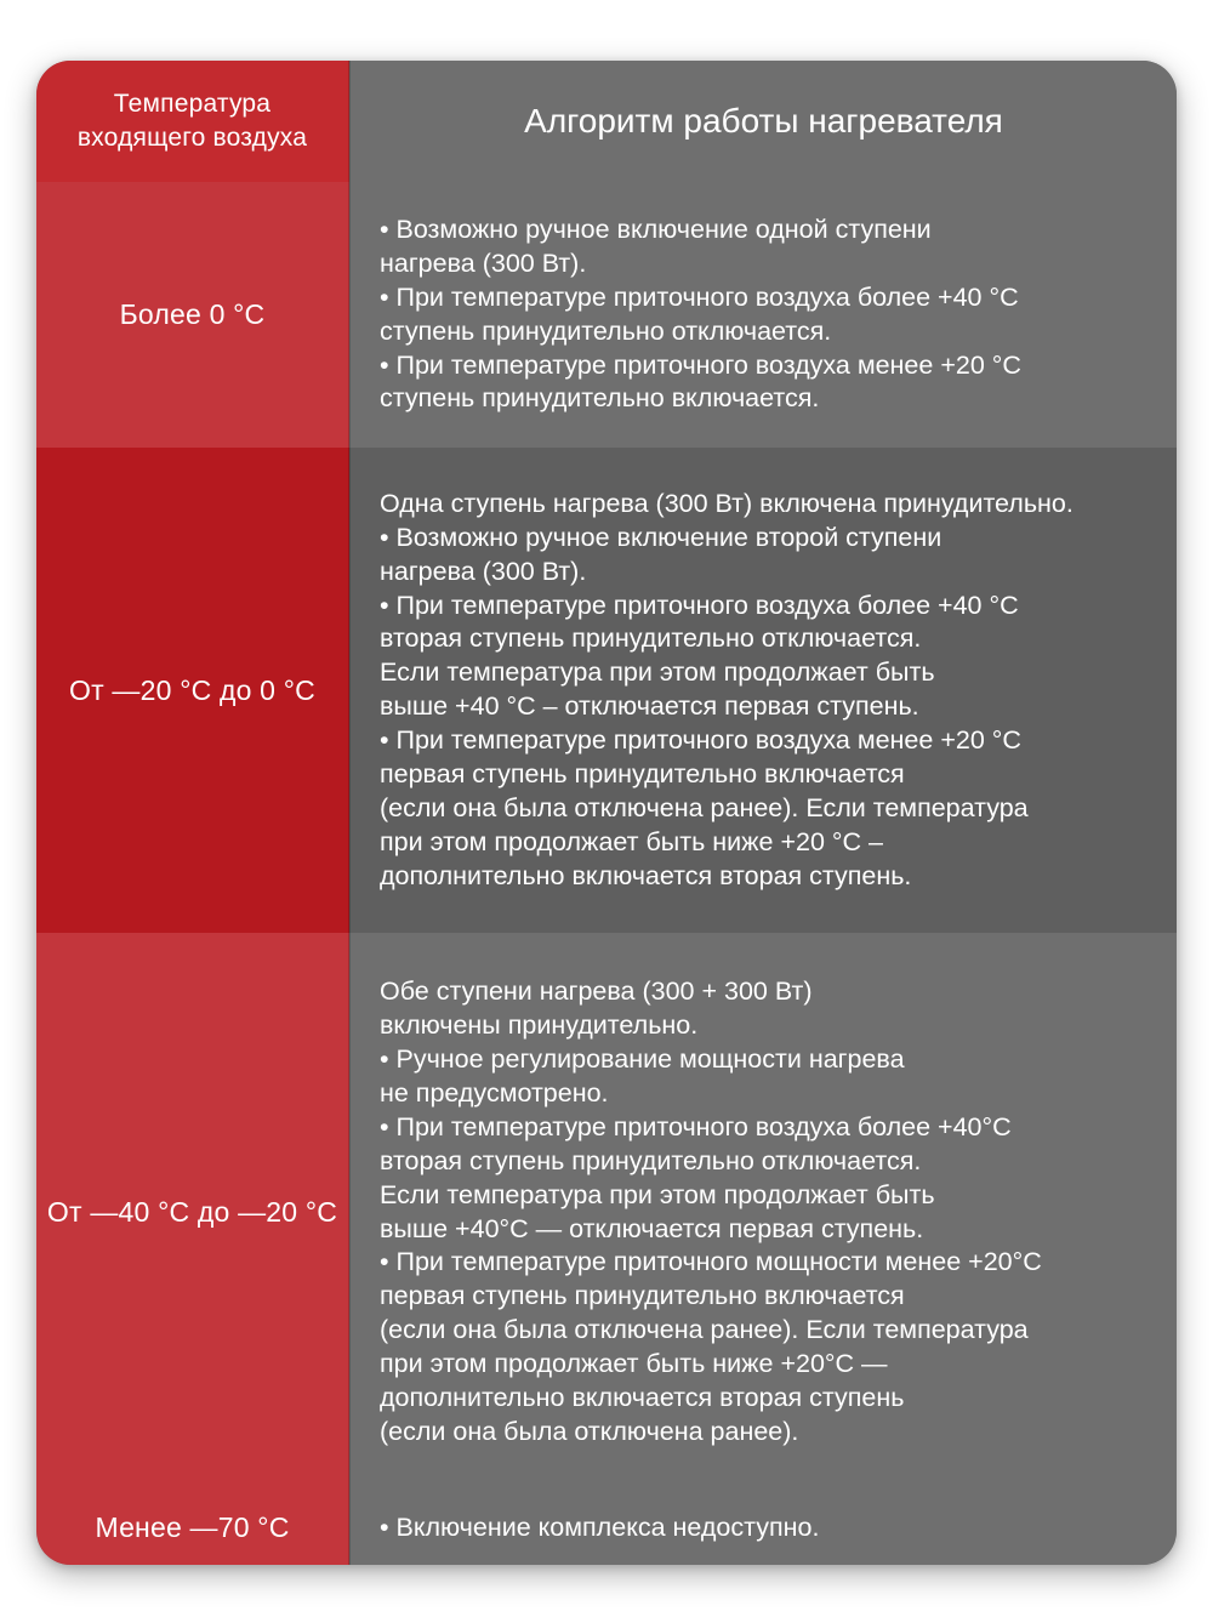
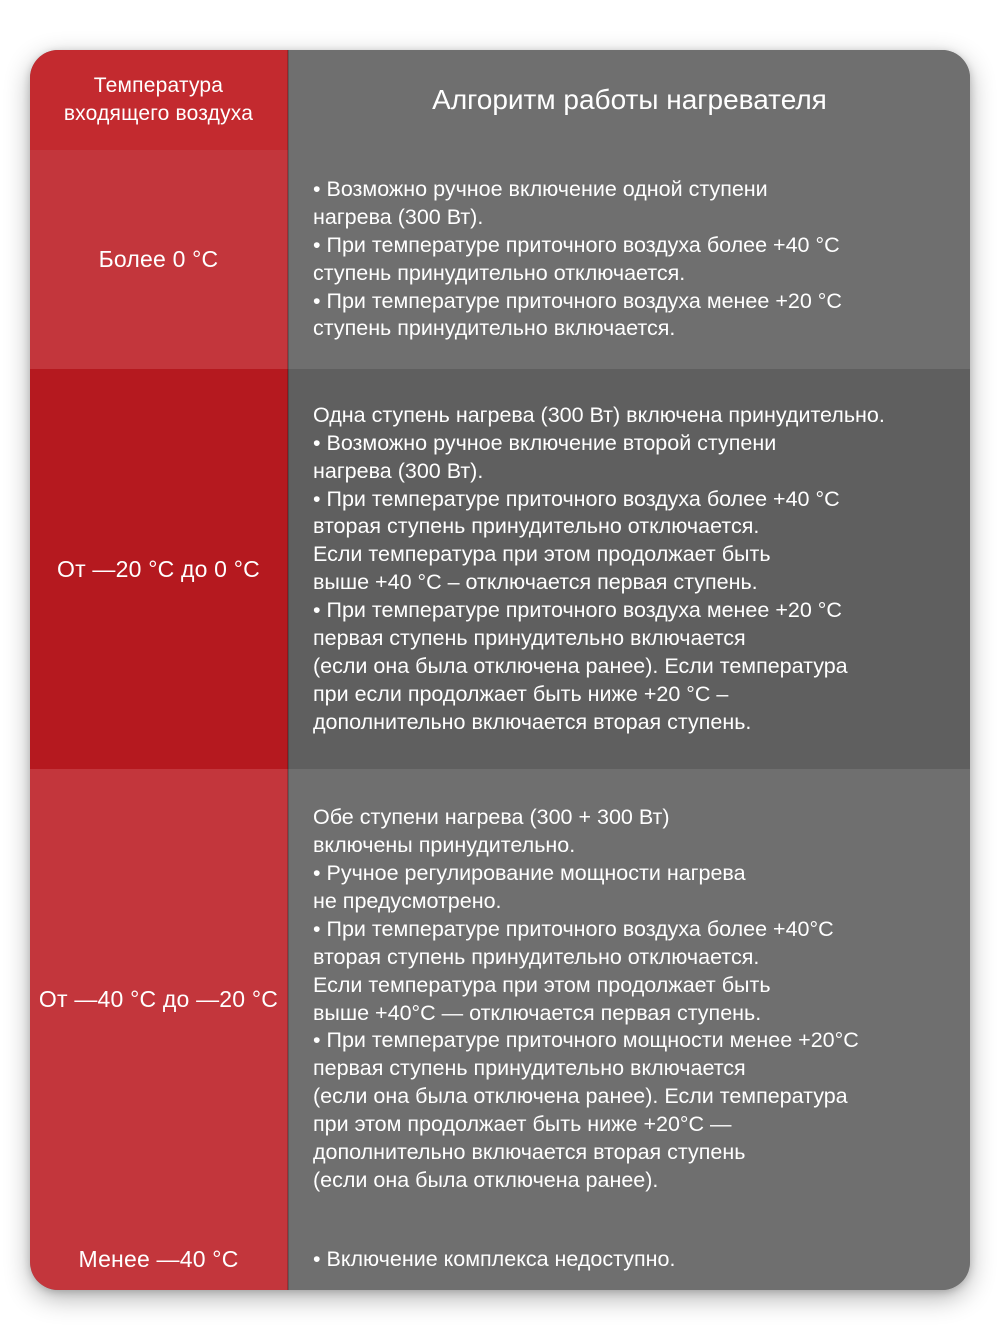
  Температура входящего воздуха	Алгоритм работы нагревателя
  Более 0 °C	• Возможно ручное включение одной ступени нагрева (300 Вт). • При температуре приточного воздуха более +40 °C ступень принудительно отключается. • При температуре приточного воздуха менее +20 °C ступень принудительно включается.
- От —20 °C до 0 °C	Одна ступень нагрева (300 Вт) включена принудительно. • Возможно ручное включение второй ступени нагрева (300 Вт). • При температуре приточного воздуха более +40 °C вторая ступень принудительно отключается. Если температура при этом продолжает быть выше +40 °C – отключается первая ступень. • При температуре приточного воздуха менее +20 °C первая ступень принудительно включается (если она была отключена ранее). Если температура при этом продолжает быть ниже +20 °C – дополнительно включается вторая ступень.
+ От —20 °C до 0 °C	Одна ступень нагрева (300 Вт) включена принудительно. • Возможно ручное включение второй ступени нагрева (300 Вт). • При температуре приточного воздуха более +40 °C вторая ступень принудительно отключается. Если температура при этом продолжает быть выше +40 °C – отключается первая ступень. • При температуре приточного воздуха менее +20 °C первая ступень принудительно включается (если она была отключена ранее). Если температура при если продолжает быть ниже +20 °C – дополнительно включается вторая ступень.
  От —40 °C до —20 °C	Обе ступени нагрева (300 + 300 Вт) включены принудительно. • Ручное регулирование мощности нагрева не предусмотрено. • При температуре приточного воздуха более +40°C вторая ступень принудительно отключается. Если температура при этом продолжает быть выше +40°C — отключается первая ступень. • При температуре приточного мощности менее +20°C первая ступень принудительно включается (если она была отключена ранее). Если температура при этом продолжает быть ниже +20°C — дополнительно включается вторая ступень (если она была отключена ранее).
- Менее —70 °C	• Включение комплекса недоступно.
+ Менее —40 °C	• Включение комплекса недоступно.
